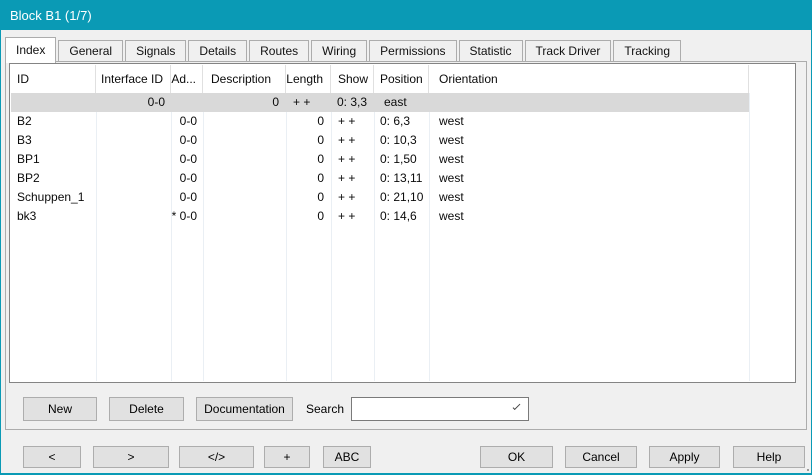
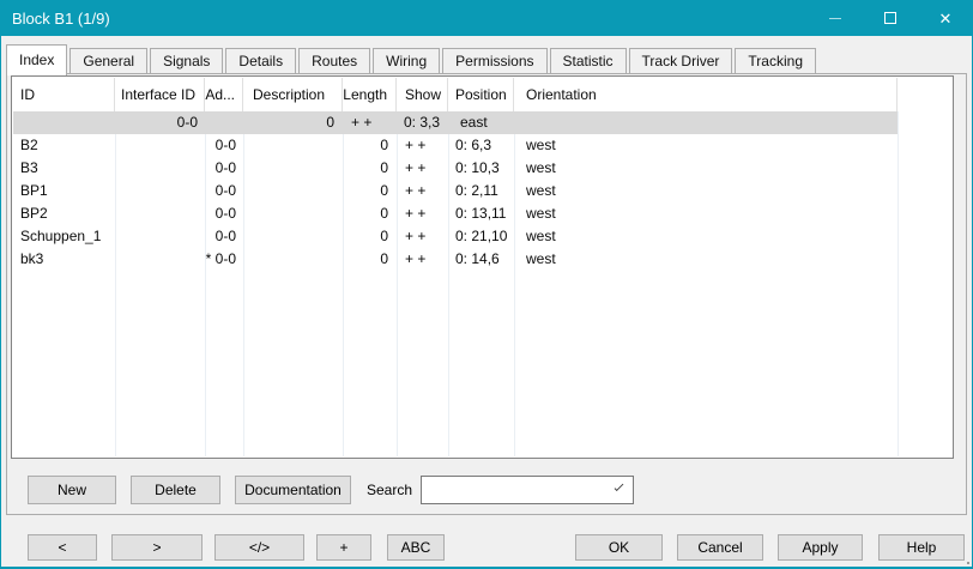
- Block B1 (1/7)
+ Block B1 (1/9)
+ ✕
  Index
  General
  Signals
  Details
  Routes
  Wiring
  Permissions
  Statistic
  Track Driver
  Tracking
  ID
  Interface ID
  Ad...
  Description
  Length
  Show
  Position
  Orientation
  0-0
  0
  + +
  0: 3,3
  east
  B2
  0-0
  0
  + +
  0: 6,3
  west
  B3
  0-0
  0
  + +
  0: 10,3
  west
  BP1
  0-0
  0
  + +
- 0: 1,50
+ 0: 2,11
  west
  BP2
  0-0
  0
  + +
  0: 13,11
  west
  Schuppen_1
  0-0
  0
  + +
  0: 21,10
  west
  bk3
  * 0-0
  0
  + +
  0: 14,6
  west
  New
  Delete
  Documentation
  Search
  <
  >
  </>
  +
  ABC
  OK
  Cancel
  Apply
  Help
